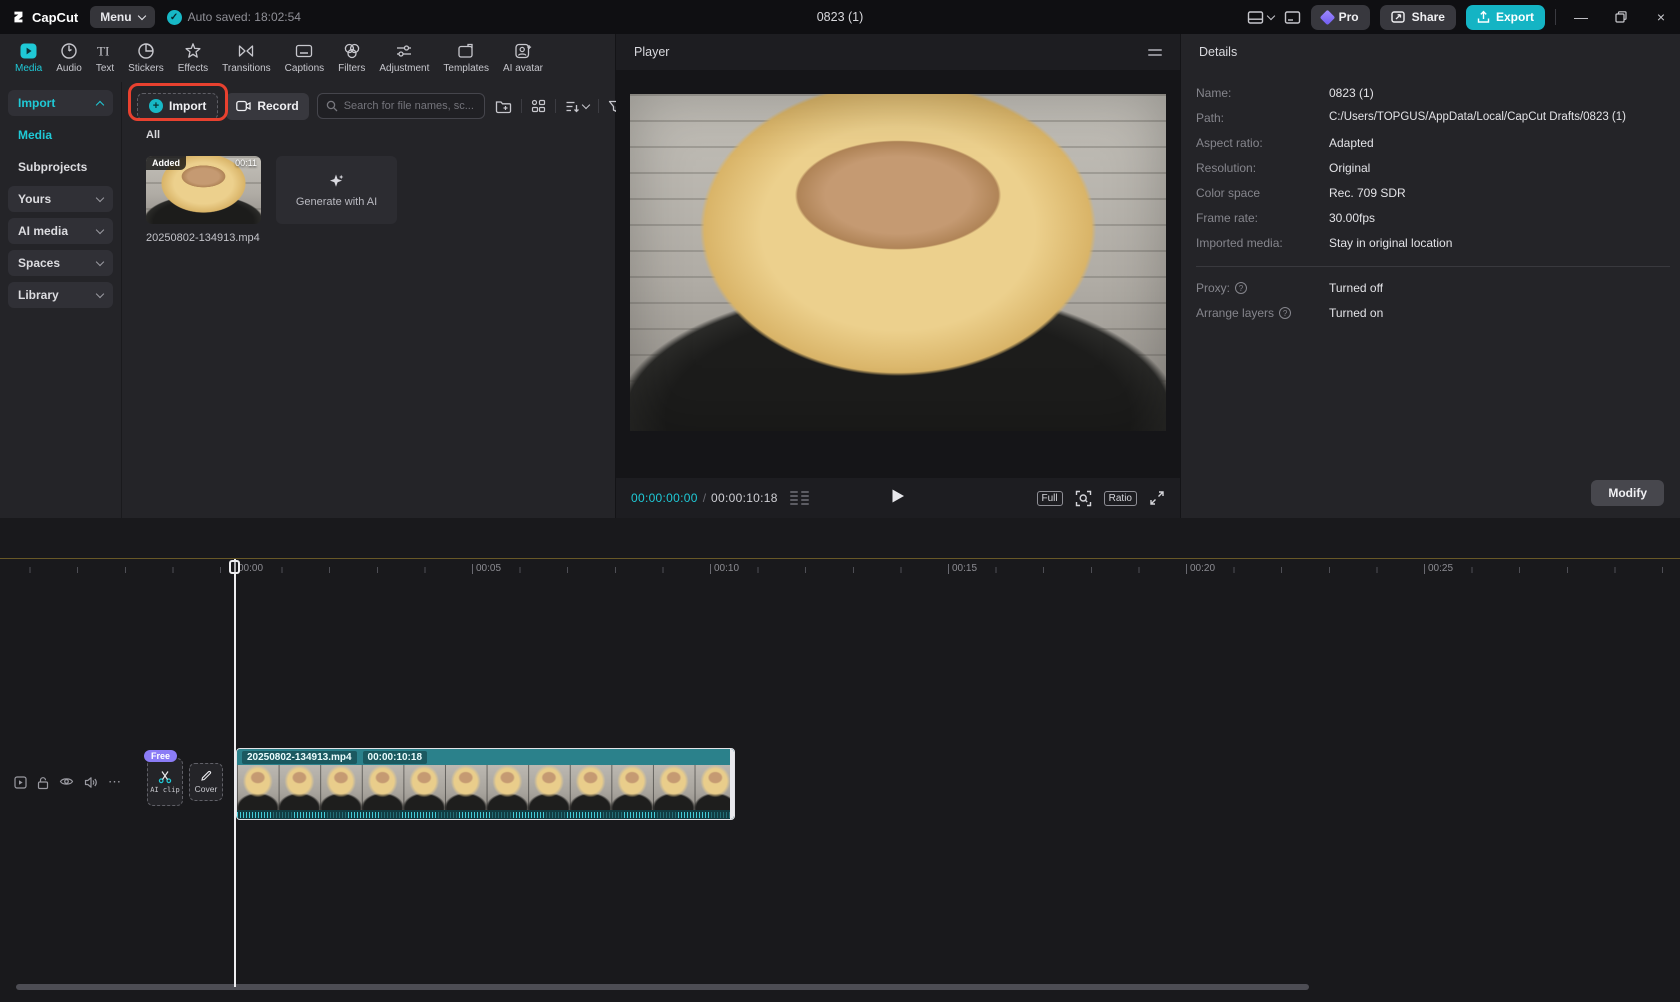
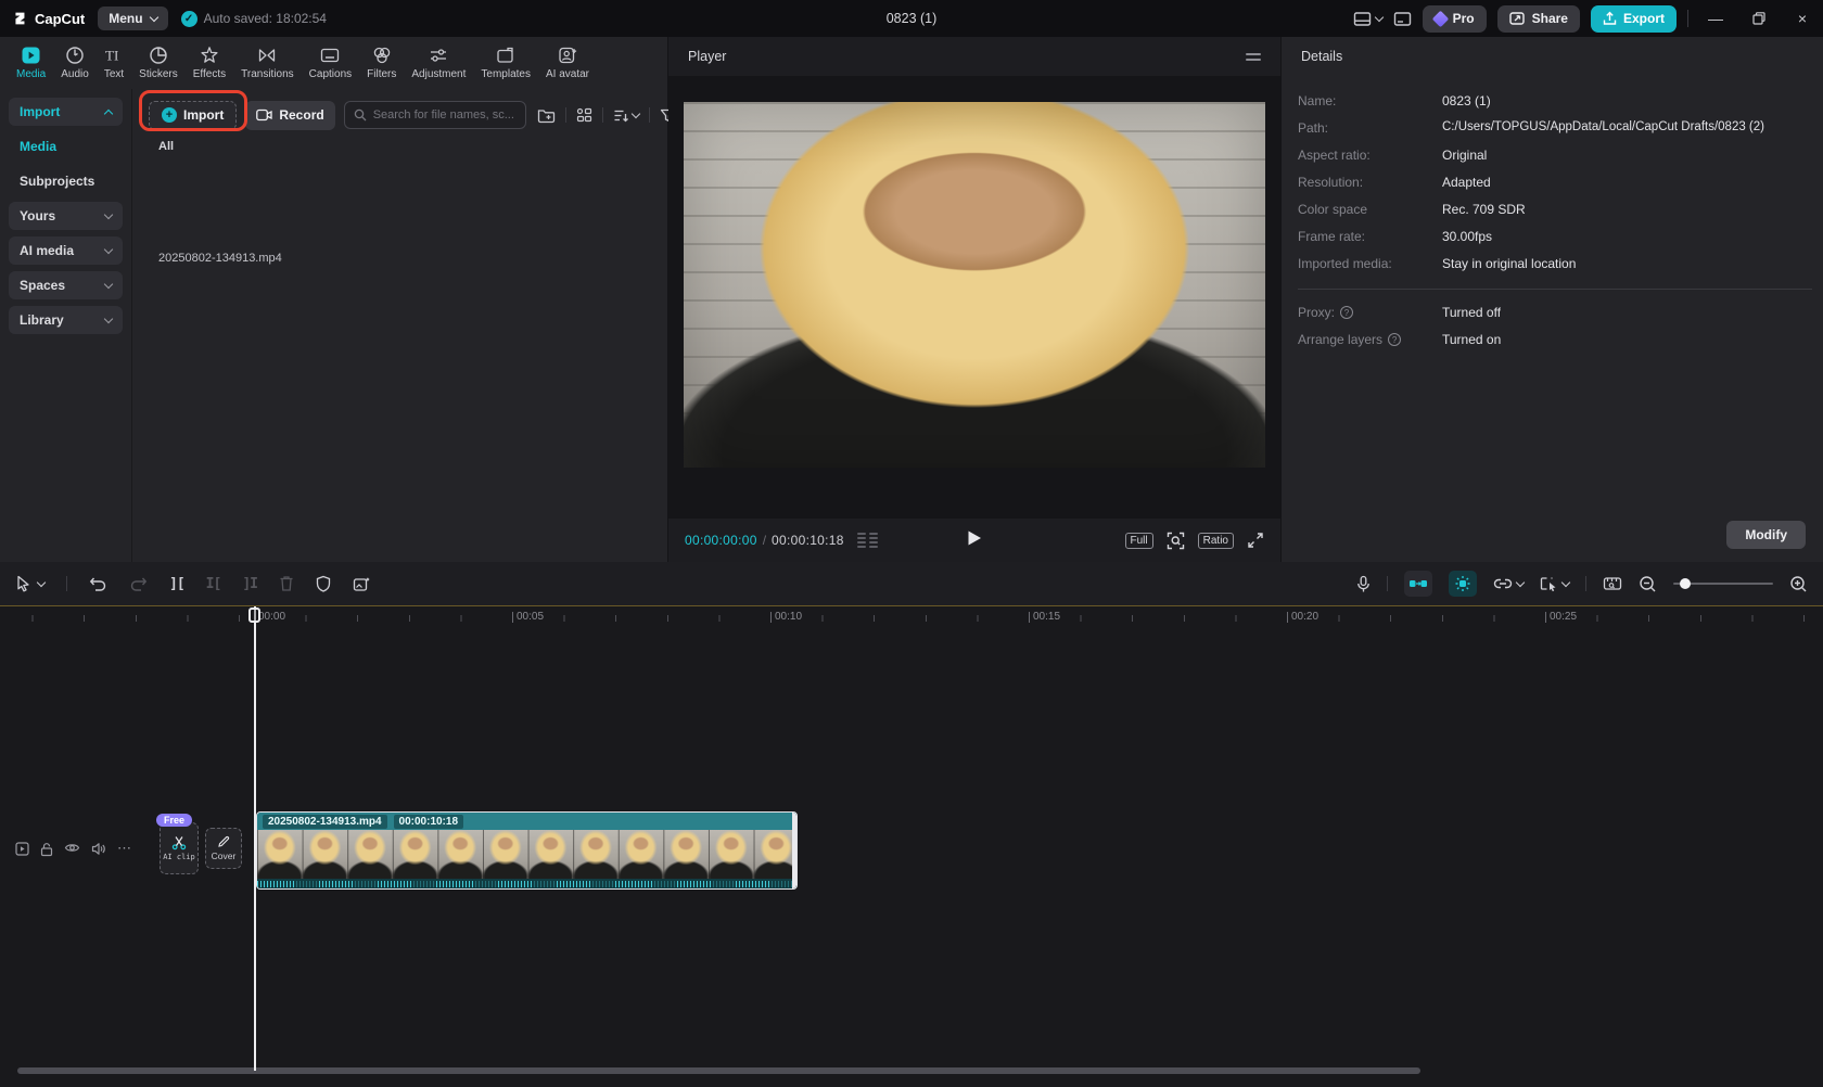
  CapCut
  Menu
  ✓
  Auto saved: 18:02:54
  0823 (1)
  Pro
  Share
  Export
  —
  ×
  Media
  Audio
  TI
  Text
  Stickers
  Effects
  Transitions
  Captions
  Filters
  Adjustment
  Templates
  AI avatar
  Import
  Media
  Subprojects
  Yours
  AI media
  Spaces
  Library
  +
  Import
  Record
  Search for file names, sc...
  All
- Added
- 00:11
- Generate with AI
  20250802-134913.mp4
  Player
  00:00:00:00
  /
  00:00:10:18
  Full
  Ratio
  Details
  Name:
  0823 (1)
  Path:
- C:/Users/TOPGUS/AppData/Local/CapCut Drafts/0823 (1)
+ C:/Users/TOPGUS/AppData/Local/CapCut Drafts/0823 (2)
  Aspect ratio:
- Adapted
+ Original
  Resolution:
- Original
+ Adapted
  Color space
  Rec. 709 SDR
  Frame rate:
  30.00fps
  Imported media:
  Stay in original location
  Proxy:
  ?
  Turned off
  Arrange layers
  ?
  Turned on
  Modify
+ ][
+ I[
+ ]I
  00:00
  00:05
  00:10
  00:15
  00:20
  00:25
  ⋯
  Free
  AI clip
  Cover
  20250802-134913.mp4
  00:00:10:18
